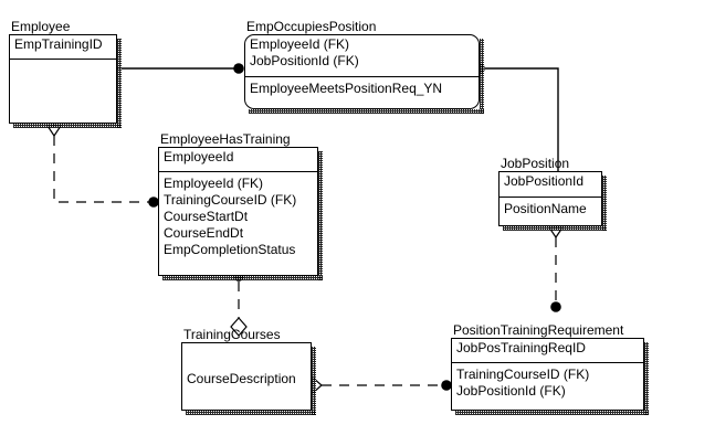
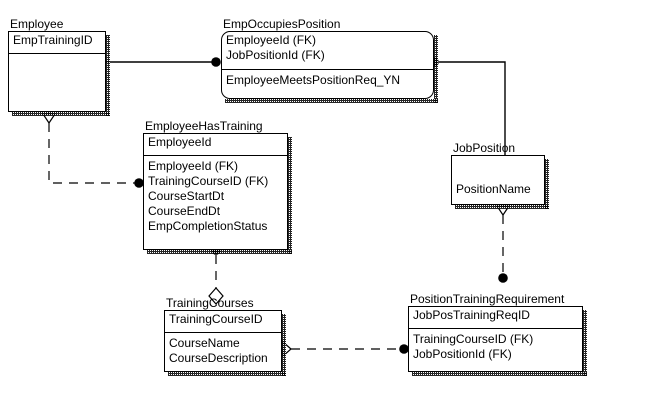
  Employee
  EmpTrainingID
  EmpOccupiesPosition
  EmployeeId (FK)
  JobPositionId (FK)
  EmployeeMeetsPositionReq_YN
  EmployeeHasTraining
  EmployeeId
  EmployeeId (FK)
  TrainingCourseID (FK)
  CourseStartDt
  CourseEndDt
  EmpCompletionStatus
  JobPosition
- JobPositionId
  PositionName
  TrainingCourses
+ TrainingCourseID
+ CourseName
  CourseDescription
  PositionTrainingRequirement
  JobPosTrainingReqID
  TrainingCourseID (FK)
  JobPositionId (FK)
